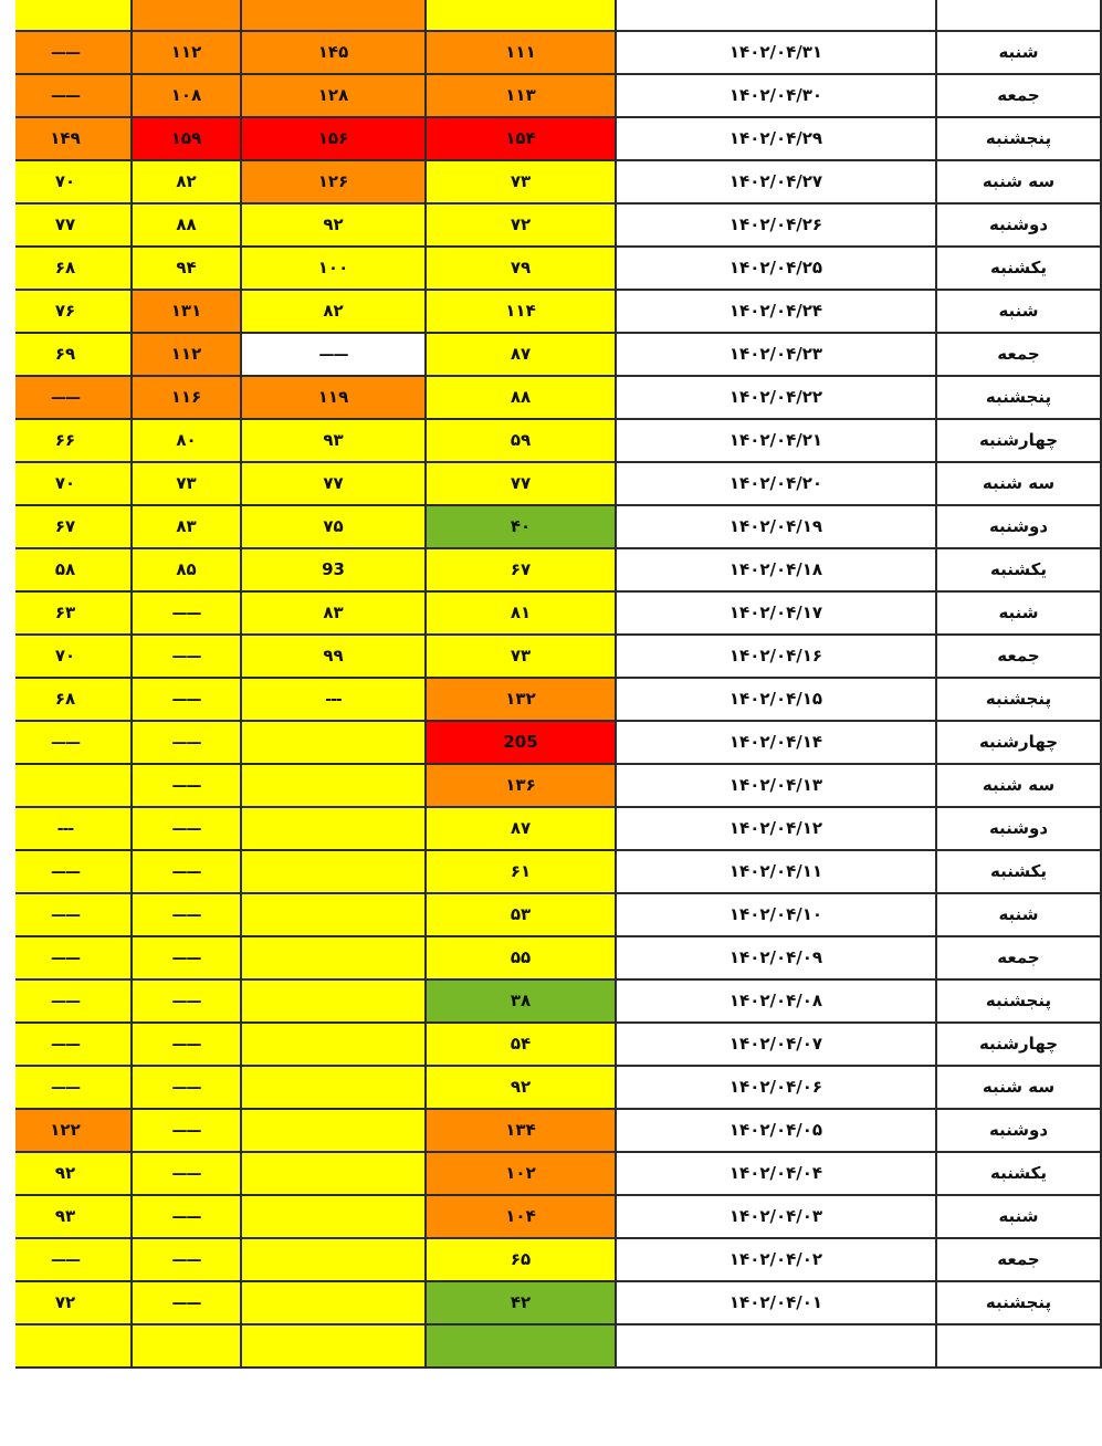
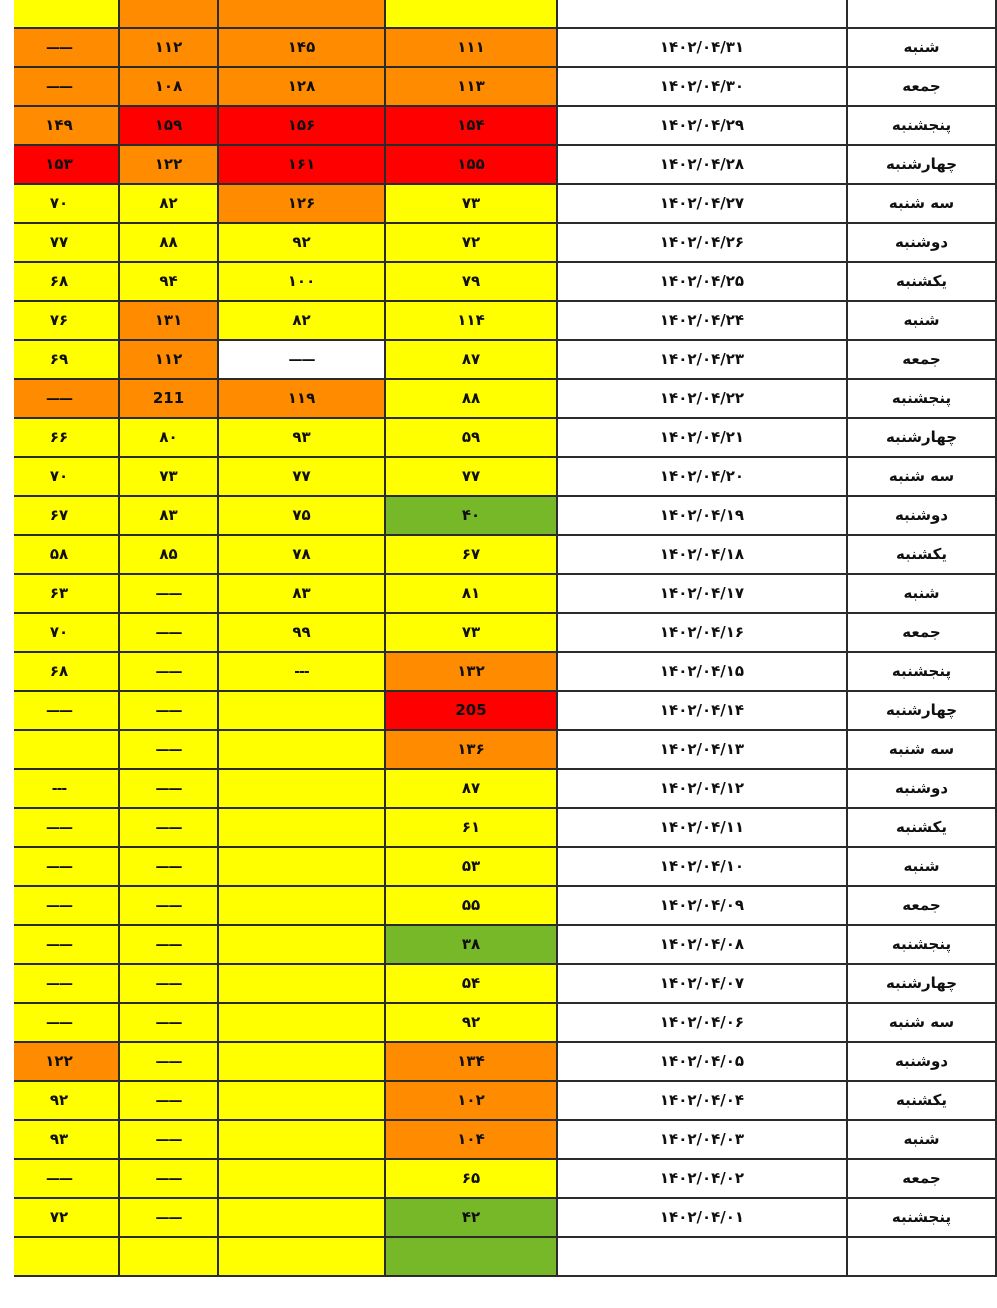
  شنبه	۱۴۰۲/۰۴/۳۱	۱۱۱	۱۴۵	۱۱۲	——
  جمعه	۱۴۰۲/۰۴/۳۰	۱۱۳	۱۲۸	۱۰۸	——
  پنجشنبه	۱۴۰۲/۰۴/۲۹	۱۵۴	۱۵۶	۱۵۹	۱۴۹
+ چهارشنبه	۱۴۰۲/۰۴/۲۸	۱۵۵	۱۶۱	۱۲۲	۱۵۳
  سه شنبه	۱۴۰۲/۰۴/۲۷	۷۳	۱۲۶	۸۲	۷۰
  دوشنبه	۱۴۰۲/۰۴/۲۶	۷۲	۹۲	۸۸	۷۷
  یکشنبه	۱۴۰۲/۰۴/۲۵	۷۹	۱۰۰	۹۴	۶۸
  شنبه	۱۴۰۲/۰۴/۲۴	۱۱۴	۸۲	۱۳۱	۷۶
  جمعه	۱۴۰۲/۰۴/۲۳	۸۷	——	۱۱۲	۶۹
- پنجشنبه	۱۴۰۲/۰۴/۲۲	۸۸	۱۱۹	۱۱۶	——
+ پنجشنبه	۱۴۰۲/۰۴/۲۲	۸۸	۱۱۹	211	——
  چهارشنبه	۱۴۰۲/۰۴/۲۱	۵۹	۹۳	۸۰	۶۶
  سه شنبه	۱۴۰۲/۰۴/۲۰	۷۷	۷۷	۷۳	۷۰
  دوشنبه	۱۴۰۲/۰۴/۱۹	۴۰	۷۵	۸۳	۶۷
- یکشنبه	۱۴۰۲/۰۴/۱۸	۶۷	93	۸۵	۵۸
+ یکشنبه	۱۴۰۲/۰۴/۱۸	۶۷	۷۸	۸۵	۵۸
  شنبه	۱۴۰۲/۰۴/۱۷	۸۱	۸۳	——	۶۳
  جمعه	۱۴۰۲/۰۴/۱۶	۷۳	۹۹	——	۷۰
  پنجشنبه	۱۴۰۲/۰۴/۱۵	۱۳۲	---	——	۶۸
  چهارشنبه	۱۴۰۲/۰۴/۱۴	205		——	——
  سه شنبه	۱۴۰۲/۰۴/۱۳	۱۳۶		——
  دوشنبه	۱۴۰۲/۰۴/۱۲	۸۷		——	---
  یکشنبه	۱۴۰۲/۰۴/۱۱	۶۱		——	——
  شنبه	۱۴۰۲/۰۴/۱۰	۵۳		——	——
  جمعه	۱۴۰۲/۰۴/۰۹	۵۵		——	——
  پنجشنبه	۱۴۰۲/۰۴/۰۸	۳۸		——	——
  چهارشنبه	۱۴۰۲/۰۴/۰۷	۵۴		——	——
  سه شنبه	۱۴۰۲/۰۴/۰۶	۹۲		——	——
  دوشنبه	۱۴۰۲/۰۴/۰۵	۱۳۴		——	۱۲۲
  یکشنبه	۱۴۰۲/۰۴/۰۴	۱۰۲		——	۹۲
  شنبه	۱۴۰۲/۰۴/۰۳	۱۰۴		——	۹۳
  جمعه	۱۴۰۲/۰۴/۰۲	۶۵		——	——
  پنجشنبه	۱۴۰۲/۰۴/۰۱	۴۲		——	۷۲
